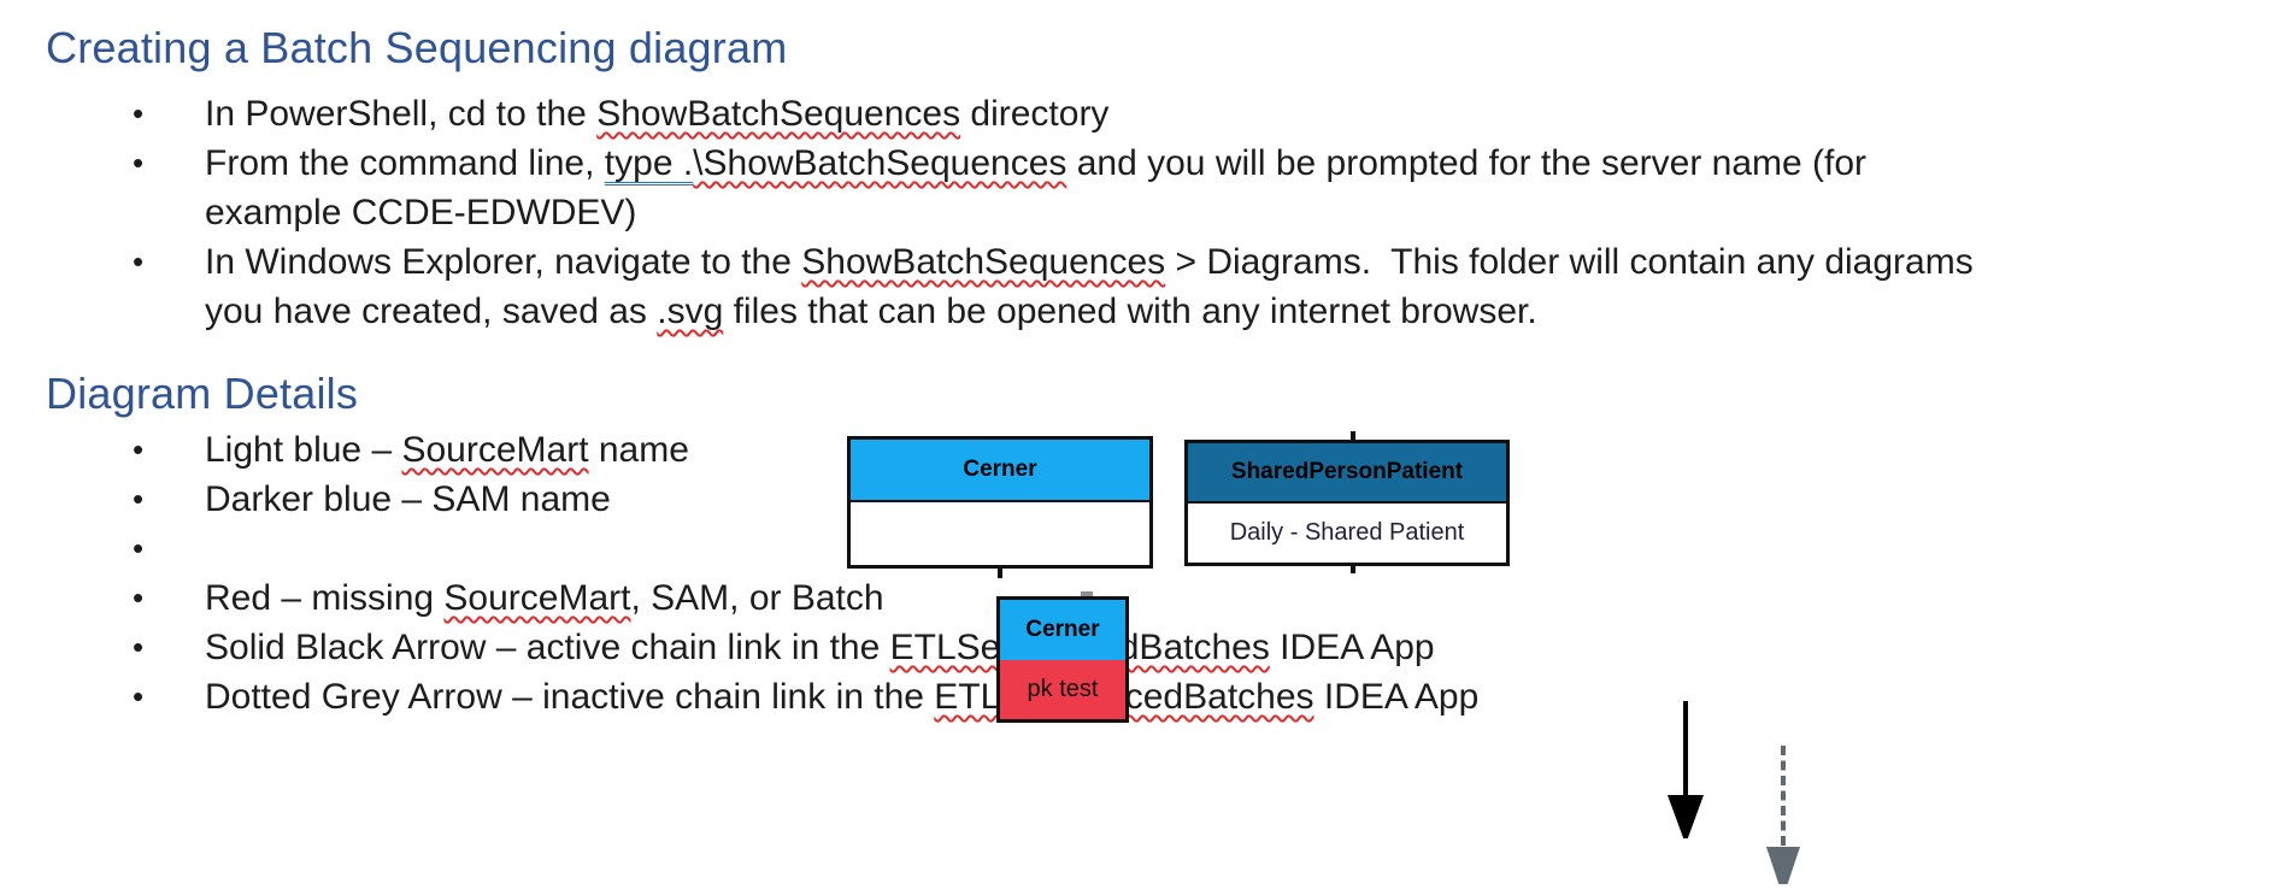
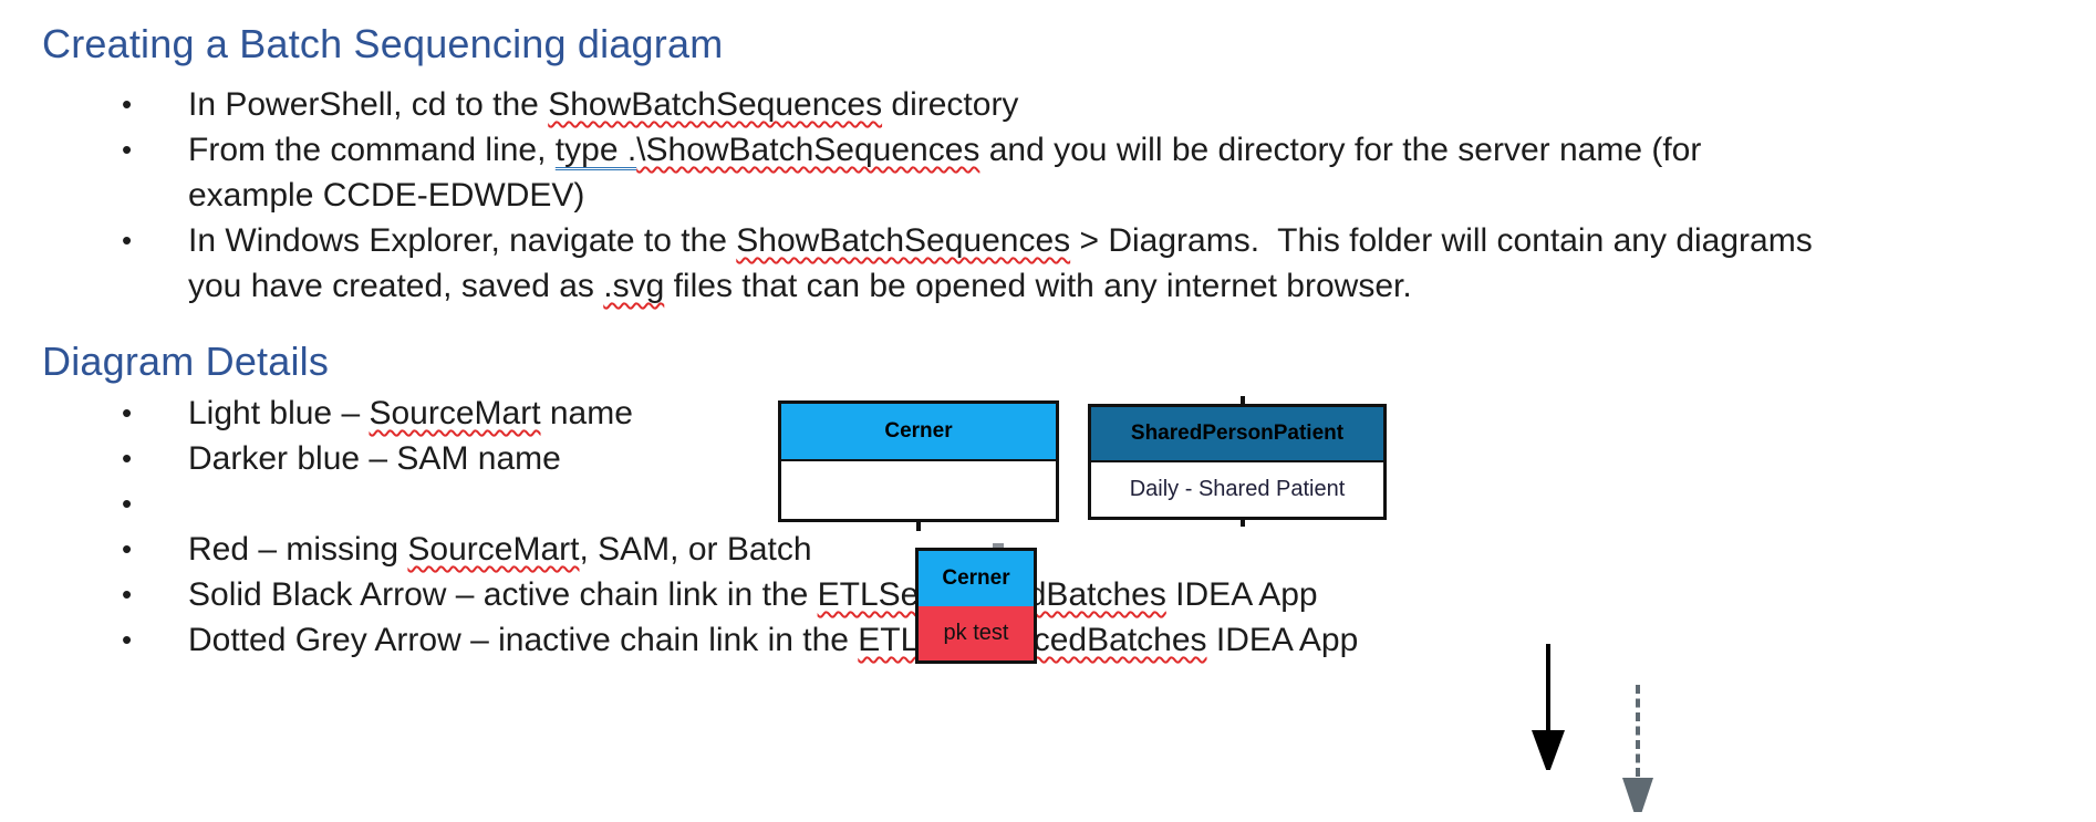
  Creating a Batch Sequencing diagram
  •
  In PowerShell, cd to the ShowBatchSequences directory
  •
- From the command line, type .\ShowBatchSequences and you will be prompted for the server name (for
+ From the command line, type .\ShowBatchSequences and you will be directory for the server name (for
  example CCDE-EDWDEV)
  •
  In Windows Explorer, navigate to the ShowBatchSequences > Diagrams. This folder will contain any diagrams
  you have created, saved as .svg files that can be opened with any internet browser.
  Diagram Details
  •
  Light blue – SourceMart name
  •
  Darker blue – SAM name
  •
  •
  Red – missing SourceMart, SAM, or Batch
  •
  Solid Black Arrow – active chain link in the ETLSedBatches IDEA App
  •
  Dotted Grey Arrow – inactive chain link in the ETLcedBatches IDEA App
  Cerner
  SharedPersonPatient
  Daily - Shared Patient
  Cerner
  pk test
